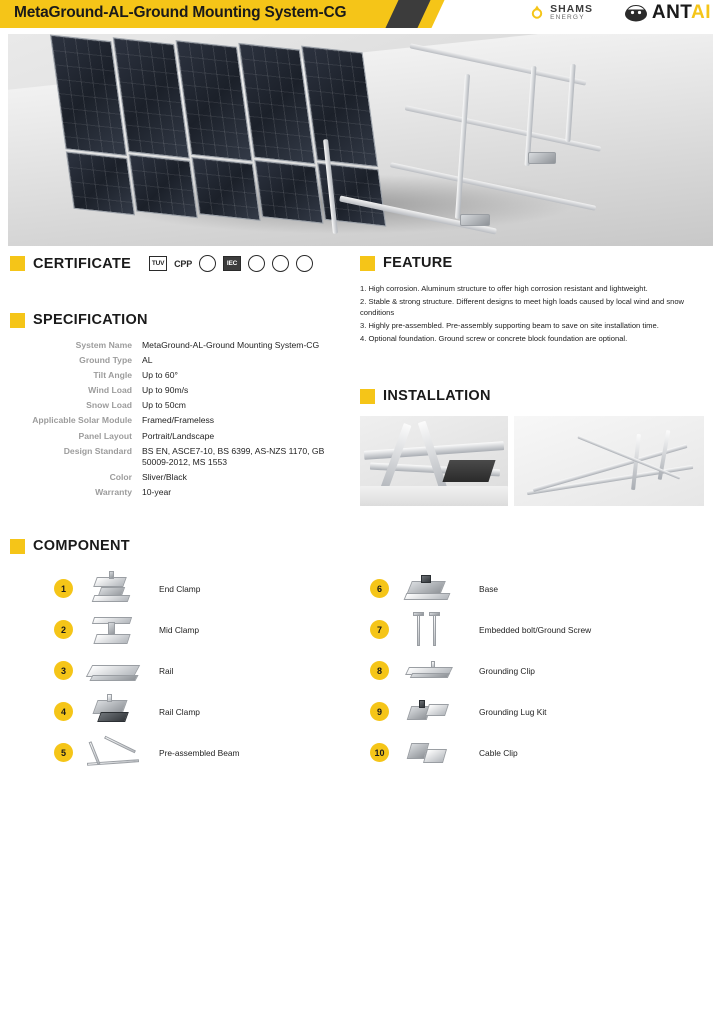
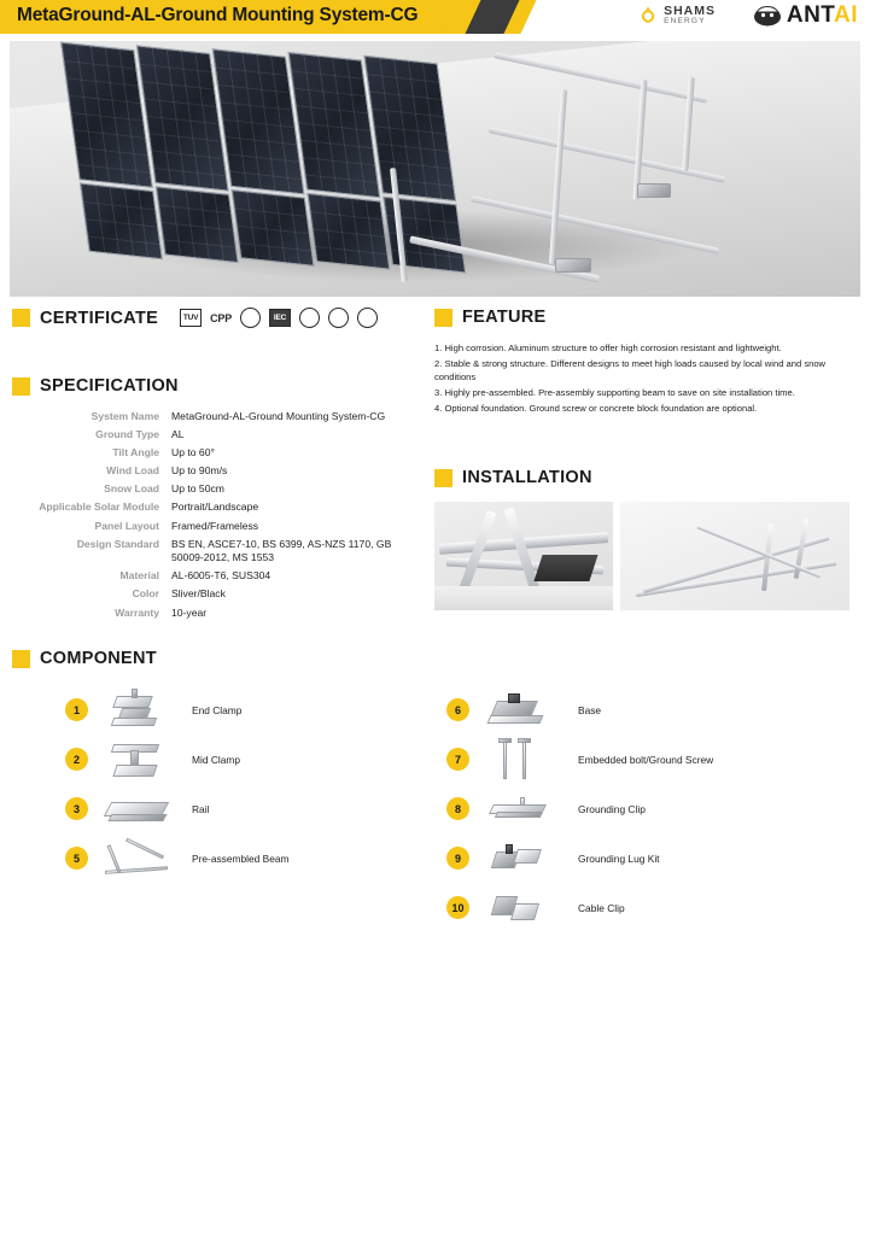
  MetaGround-AL-Ground Mounting System-CG
  SHAMS
  ANTAI
  CERTIFICATE
  CPP
  SPECIFICATION
  System Name
  MetaGround-AL-Ground Mounting System-CG
  Ground Type
  AL
  Tilt Angle
  Up to 60°
  Wind Load
  Up to 90m/s
  Snow Load
  Up to 50cm
  Applicable Solar Module
- Framed/Frameless
+ Portrait/Landscape
  Panel Layout
- Portrait/Landscape
+ Framed/Frameless
  Design Standard
  BS EN, ASCE7-10, BS 6399, AS-NZS 1170, GB 50009-2012, MS 1553
+ Material
+ AL-6005-T6, SUS304
  Color
  Sliver/Black
  Warranty
  10-year
  FEATURE
  1. High corrosion. Aluminum structure to offer high corrosion resistant and lightweight.
  2. Stable & strong structure. Different designs to meet high loads caused by local wind and snow conditions
  3. Highly pre-assembled. Pre-assembly supporting beam to save on site installation time.
  4. Optional foundation. Ground screw or concrete block foundation are optional.
  INSTALLATION
  COMPONENT
  1
  End Clamp
  2
  Mid Clamp
  3
  Rail
- 4
- Rail Clamp
  5
  Pre-assembled Beam
  6
  Base
  7
  Embedded bolt/Ground Screw
  8
  Grounding Clip
  9
  Grounding Lug Kit
  10
  Cable Clip
